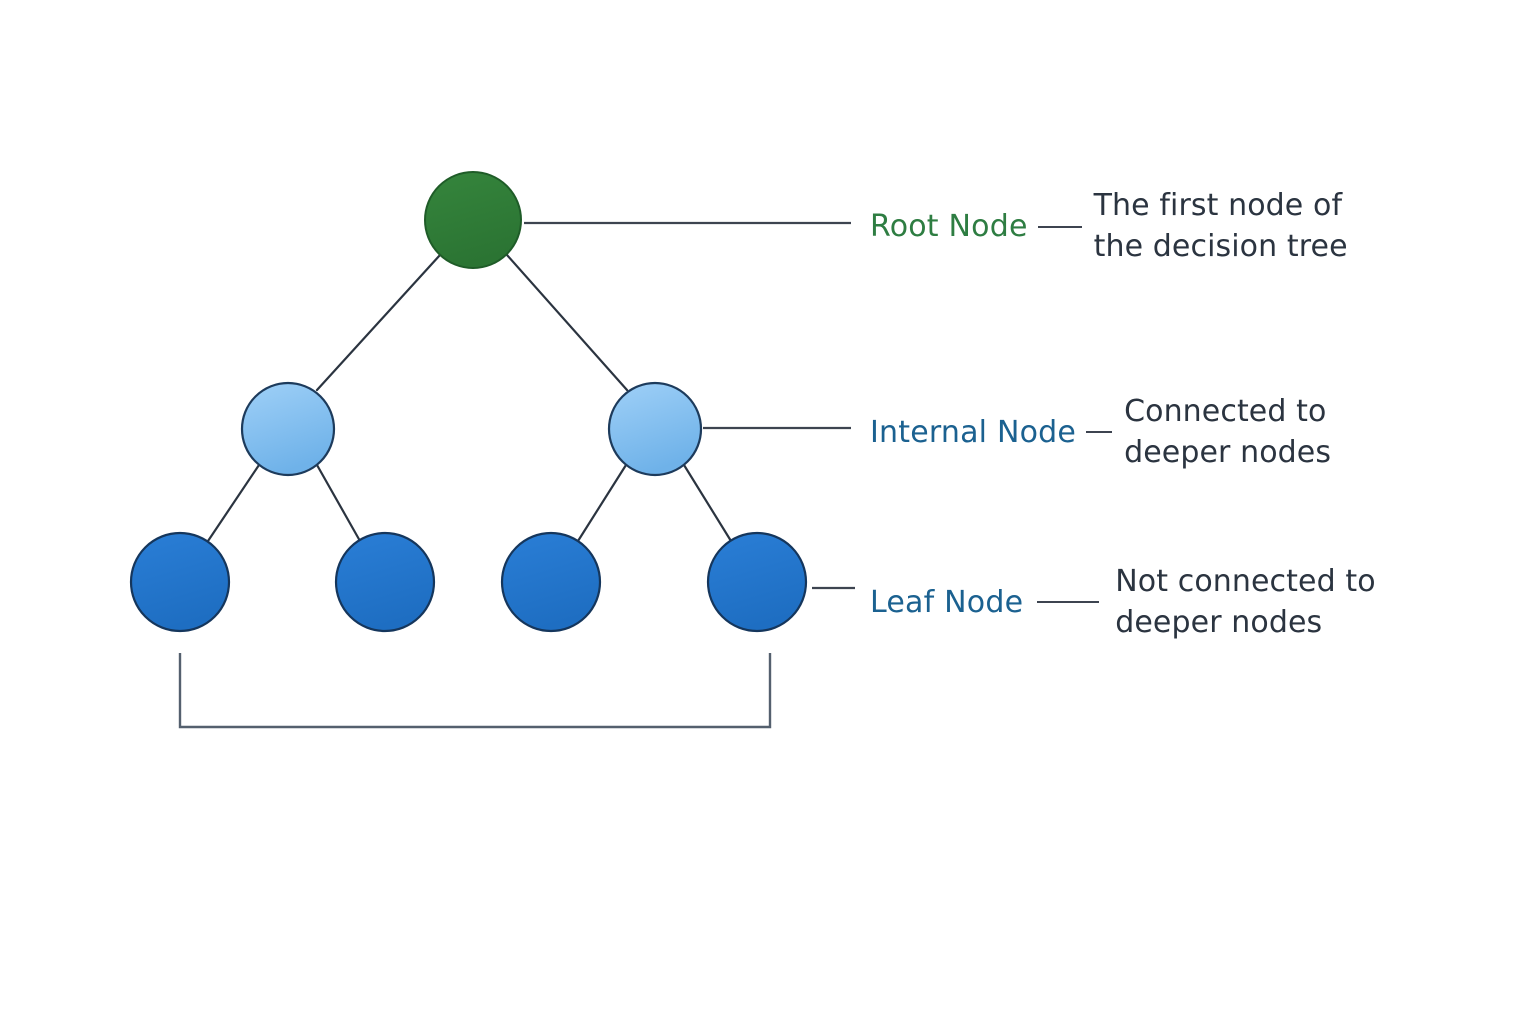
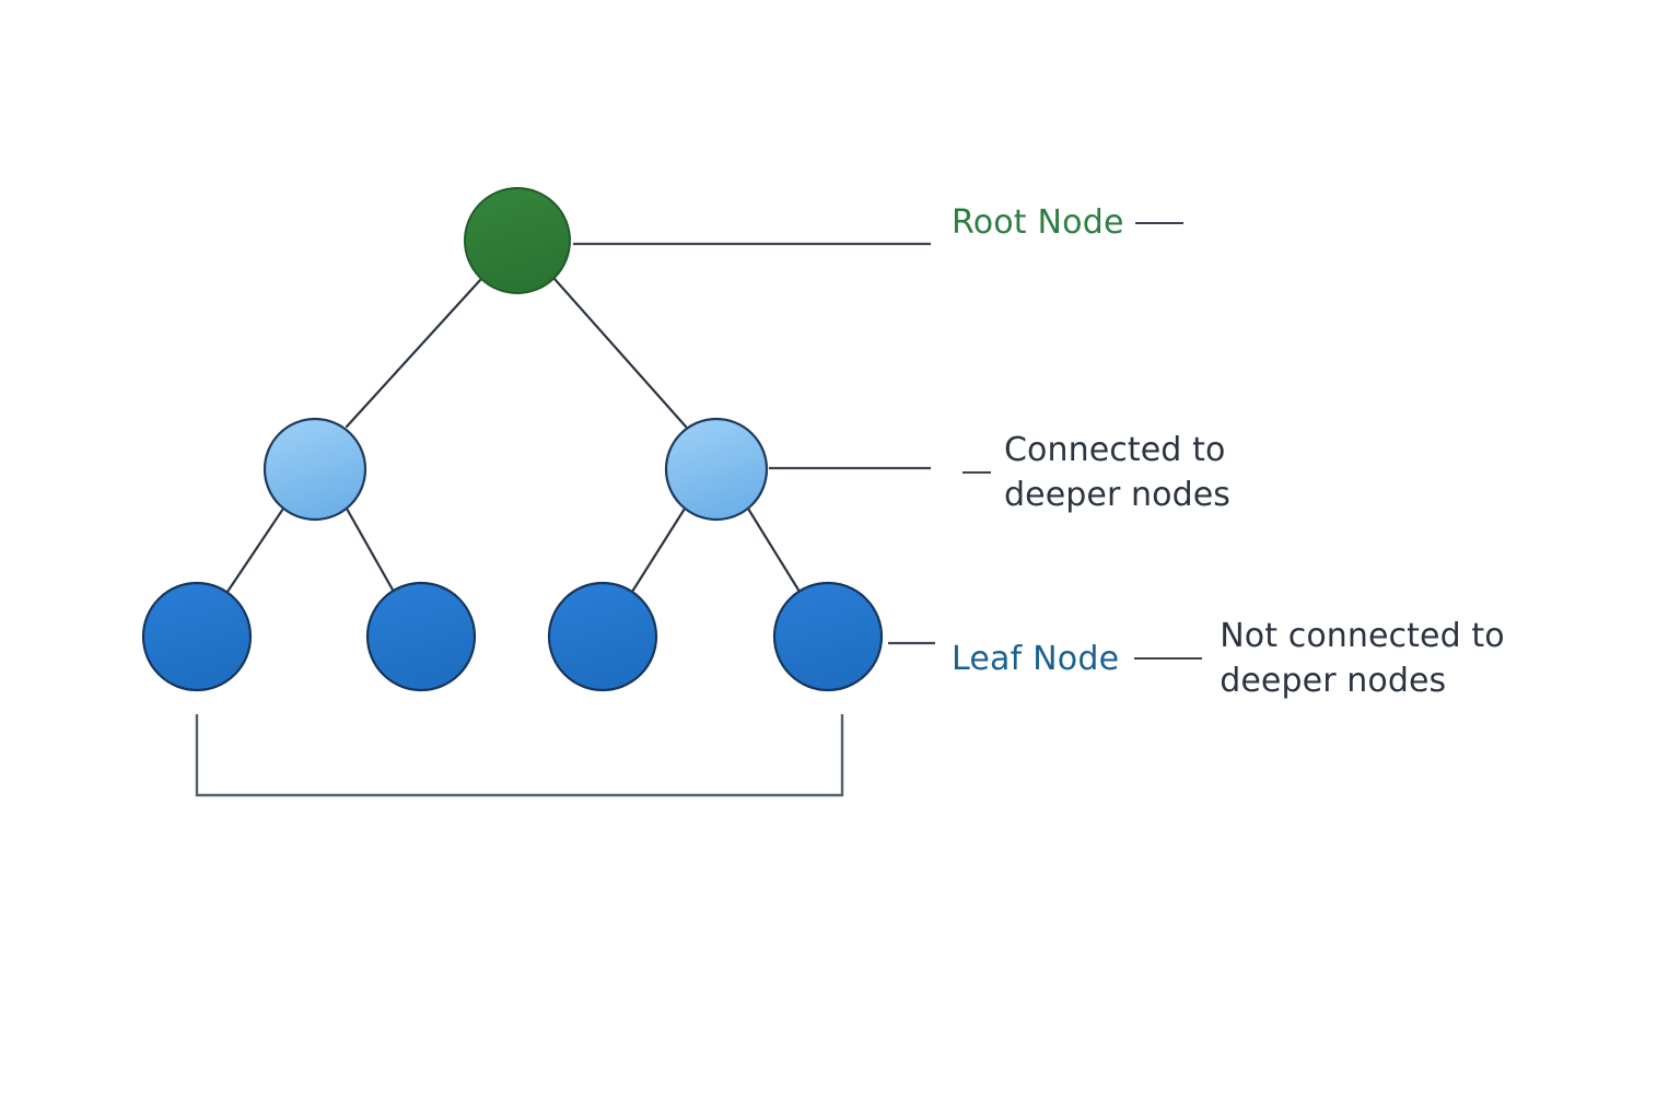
  Root Node
- The first node of
- the decision tree
- Internal Node
  Connected to
  deeper nodes
  Leaf Node
  Not connected to
  deeper nodes
